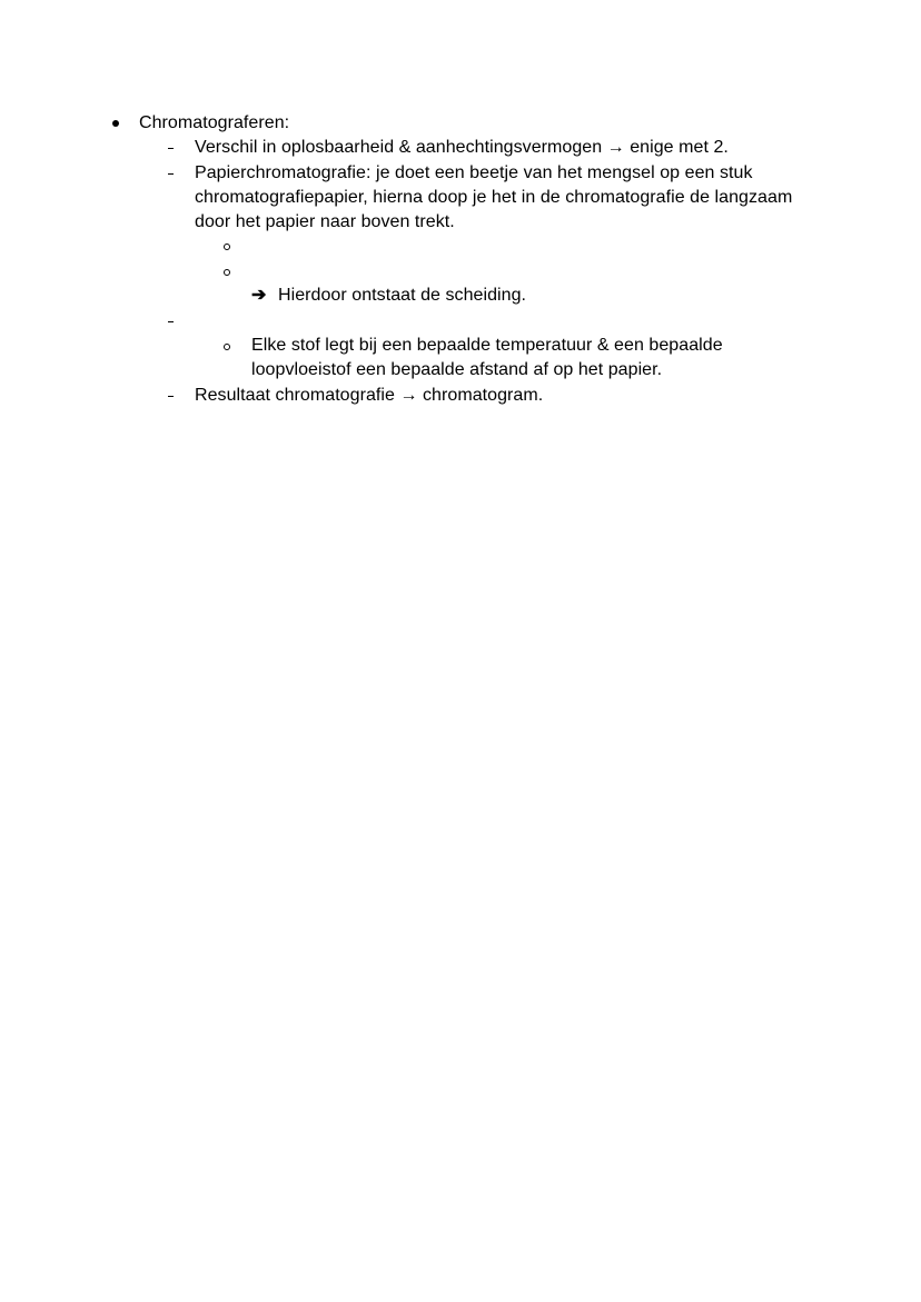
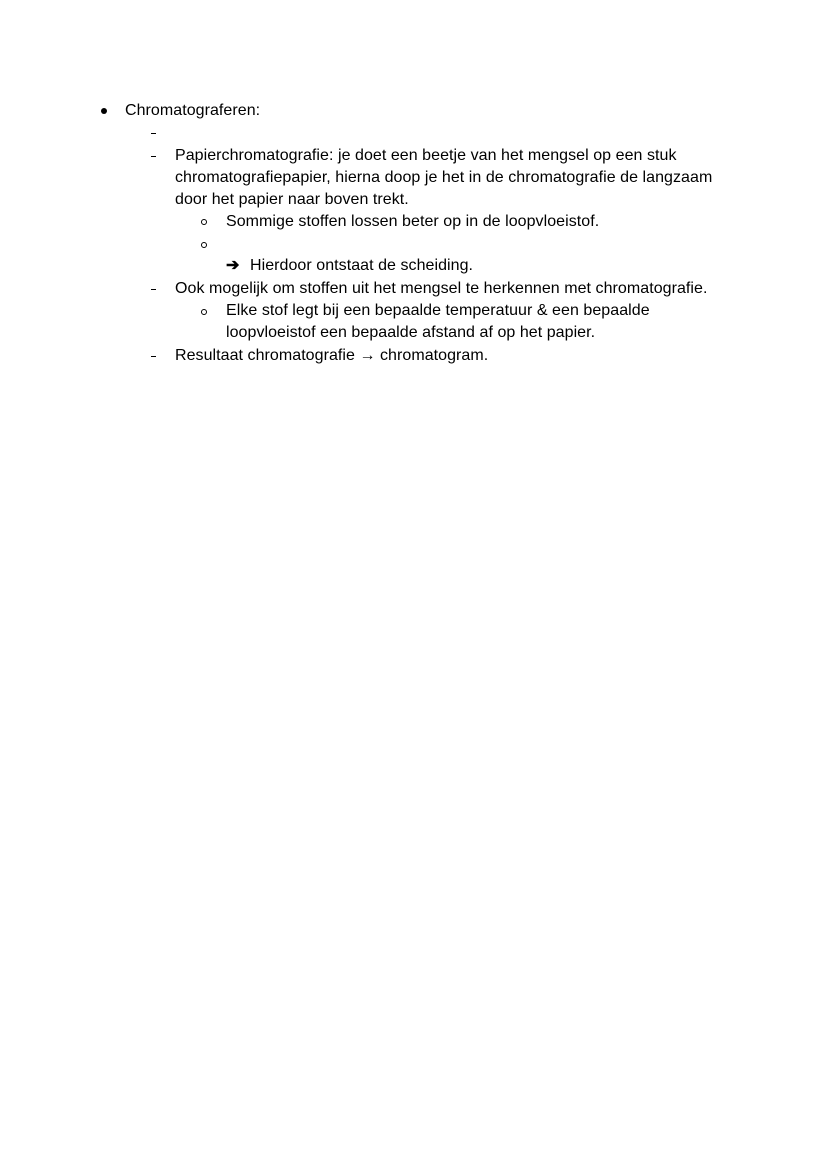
  Chromatograferen:
- Verschil in oplosbaarheid & aanhechtingsvermogen → enige met 2.
  Papierchromatografie: je doet een beetje van het mengsel op een stuk
  chromatografiepapier, hierna doop je het in de chromatografie de langzaam
  door het papier naar boven trekt.
+ Sommige stoffen lossen beter op in de loopvloeistof.
  ➔
  Hierdoor ontstaat de scheiding.
+ Ook mogelijk om stoffen uit het mengsel te herkennen met chromatografie.
  Elke stof legt bij een bepaalde temperatuur & een bepaalde
  loopvloeistof een bepaalde afstand af op het papier.
  Resultaat chromatografie → chromatogram.
